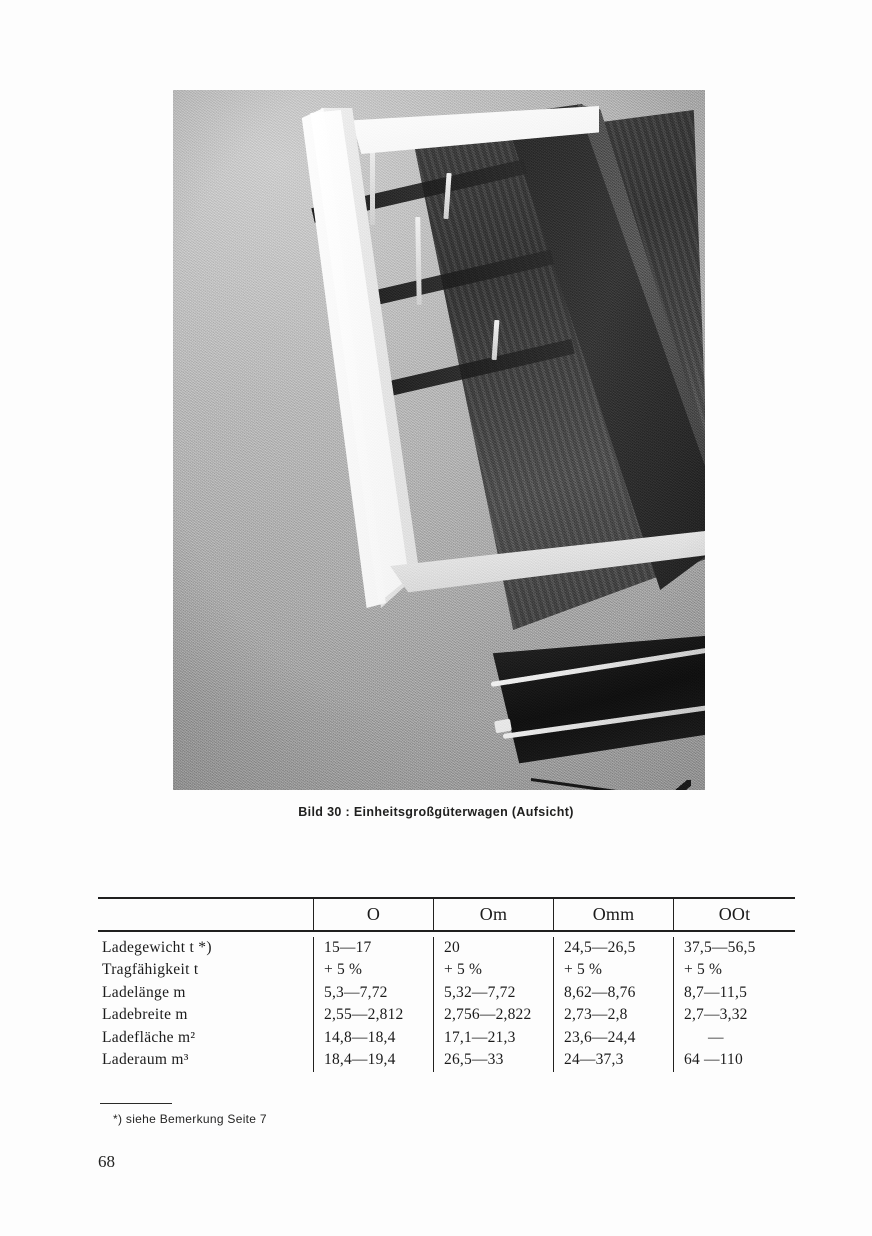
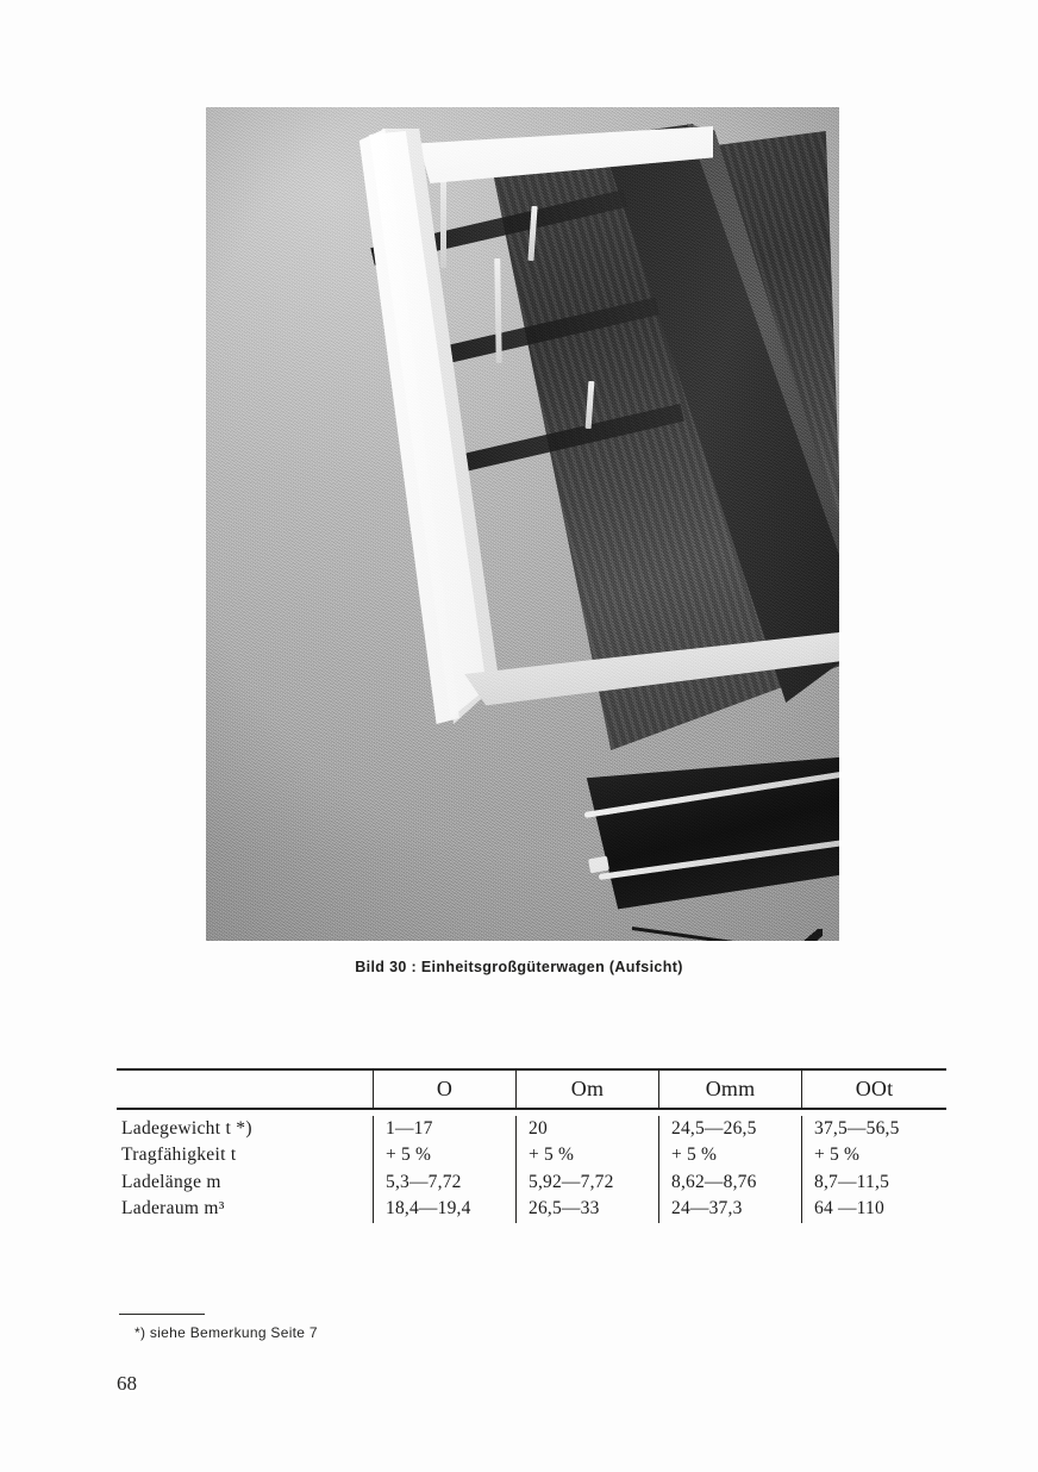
  Bild 30 : Einheitsgroßgüterwagen (Aufsicht)
  O
  Om
  Omm
  OOt
  Ladegewicht t *)
- 15—17
+ 1—17
  20
  24,5—26,5
  37,5—56,5
  Tragfähigkeit t
  + 5 %
  + 5 %
  + 5 %
  + 5 %
  Ladelänge m
  5,3—7,72
- 5,32—7,72
+ 5,92—7,72
  8,62—8,76
  8,7—11,5
- Ladebreite m
- 2,55—2,812
- 2,756—2,822
- 2,73—2,8
- 2,7—3,32
- Ladefläche m²
- 14,8—18,4
- 17,1—21,3
- 23,6—24,4
- —
  Laderaum m³
  18,4—19,4
  26,5—33
  24—37,3
  64 —110
  *) siehe Bemerkung Seite 7
  68
